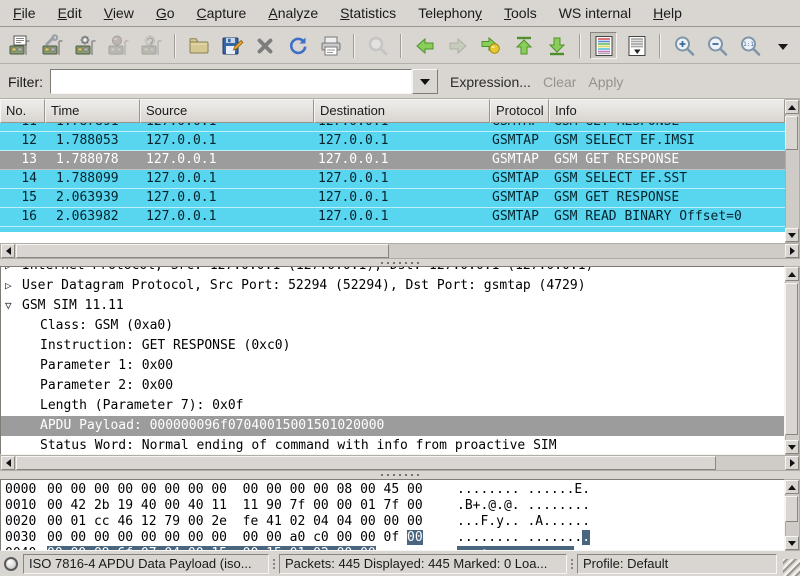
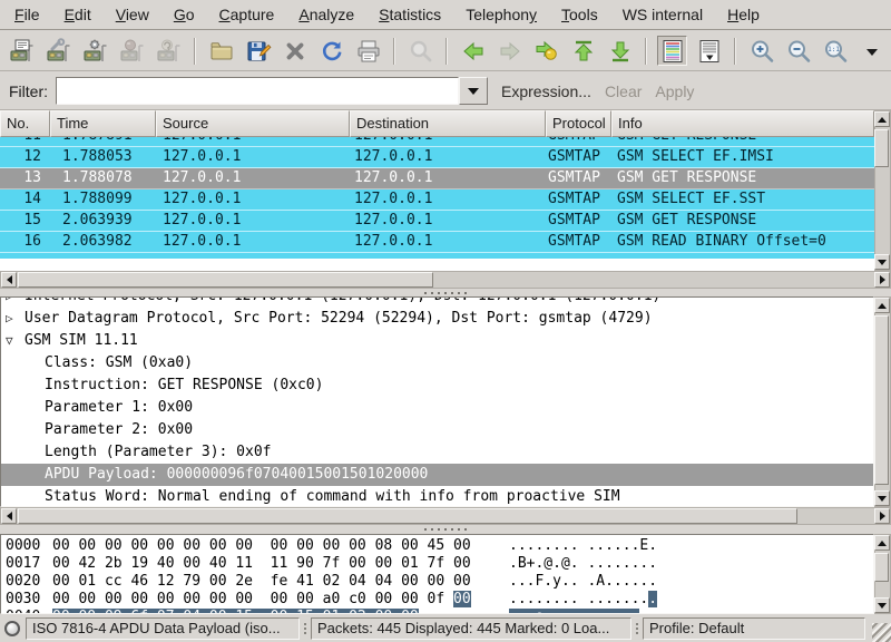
  File
  Edit
  View
  Go
  Capture
  Analyze
  Statistics
  Telephony
  Tools
  WS internal
  Help
  Filter:
  Expression...
  Clear
  Apply
  No.
  Time
  Source
  Destination
  Protocol
  Info
  12
  1.788053
  127.0.0.1
  127.0.0.1
  GSMTAP
  GSM SELECT EF.IMSI
  13
  1.788078
  127.0.0.1
  127.0.0.1
  GSMTAP
  GSM GET RESPONSE
  14
  1.788099
  127.0.0.1
  127.0.0.1
  GSMTAP
  GSM SELECT EF.SST
  15
  2.063939
  127.0.0.1
  127.0.0.1
  GSMTAP
  GSM GET RESPONSE
  16
  2.063982
  127.0.0.1
  127.0.0.1
  GSMTAP
  GSM READ BINARY Offset=0
  ▷
  User Datagram Protocol, Src Port: 52294 (52294), Dst Port: gsmtap (4729)
  ▽
  GSM SIM 11.11
  Class: GSM (0xa0)
  Instruction: GET RESPONSE (0xc0)
  Parameter 1: 0x00
  Parameter 2: 0x00
- Length (Parameter 7): 0x0f
+ Length (Parameter 3): 0x0f
  APDU Payload: 000000096f07040015001501020000
  Status Word: Normal ending of command with info from proactive SIM
  0000
  00 00 00 00 00 00 00 00 00 00 00 00 08 00 45 00
  ........ ......E.
- 0010
+ 0017
  00 42 2b 19 40 00 40 11 11 90 7f 00 00 01 7f 00
  .B+.@.@. ........
  0020
  00 01 cc 46 12 79 00 2e fe 41 02 04 04 00 00 00
  ...F.y.. .A......
  0030
  00 00 00 00 00 00 00 00 00 00 a0 c0 00 00 0f 00
  ........ ........
  ISO 7816-4 APDU Data Payload (iso...
  Packets: 445 Displayed: 445 Marked: 0 Loa...
  Profile: Default
